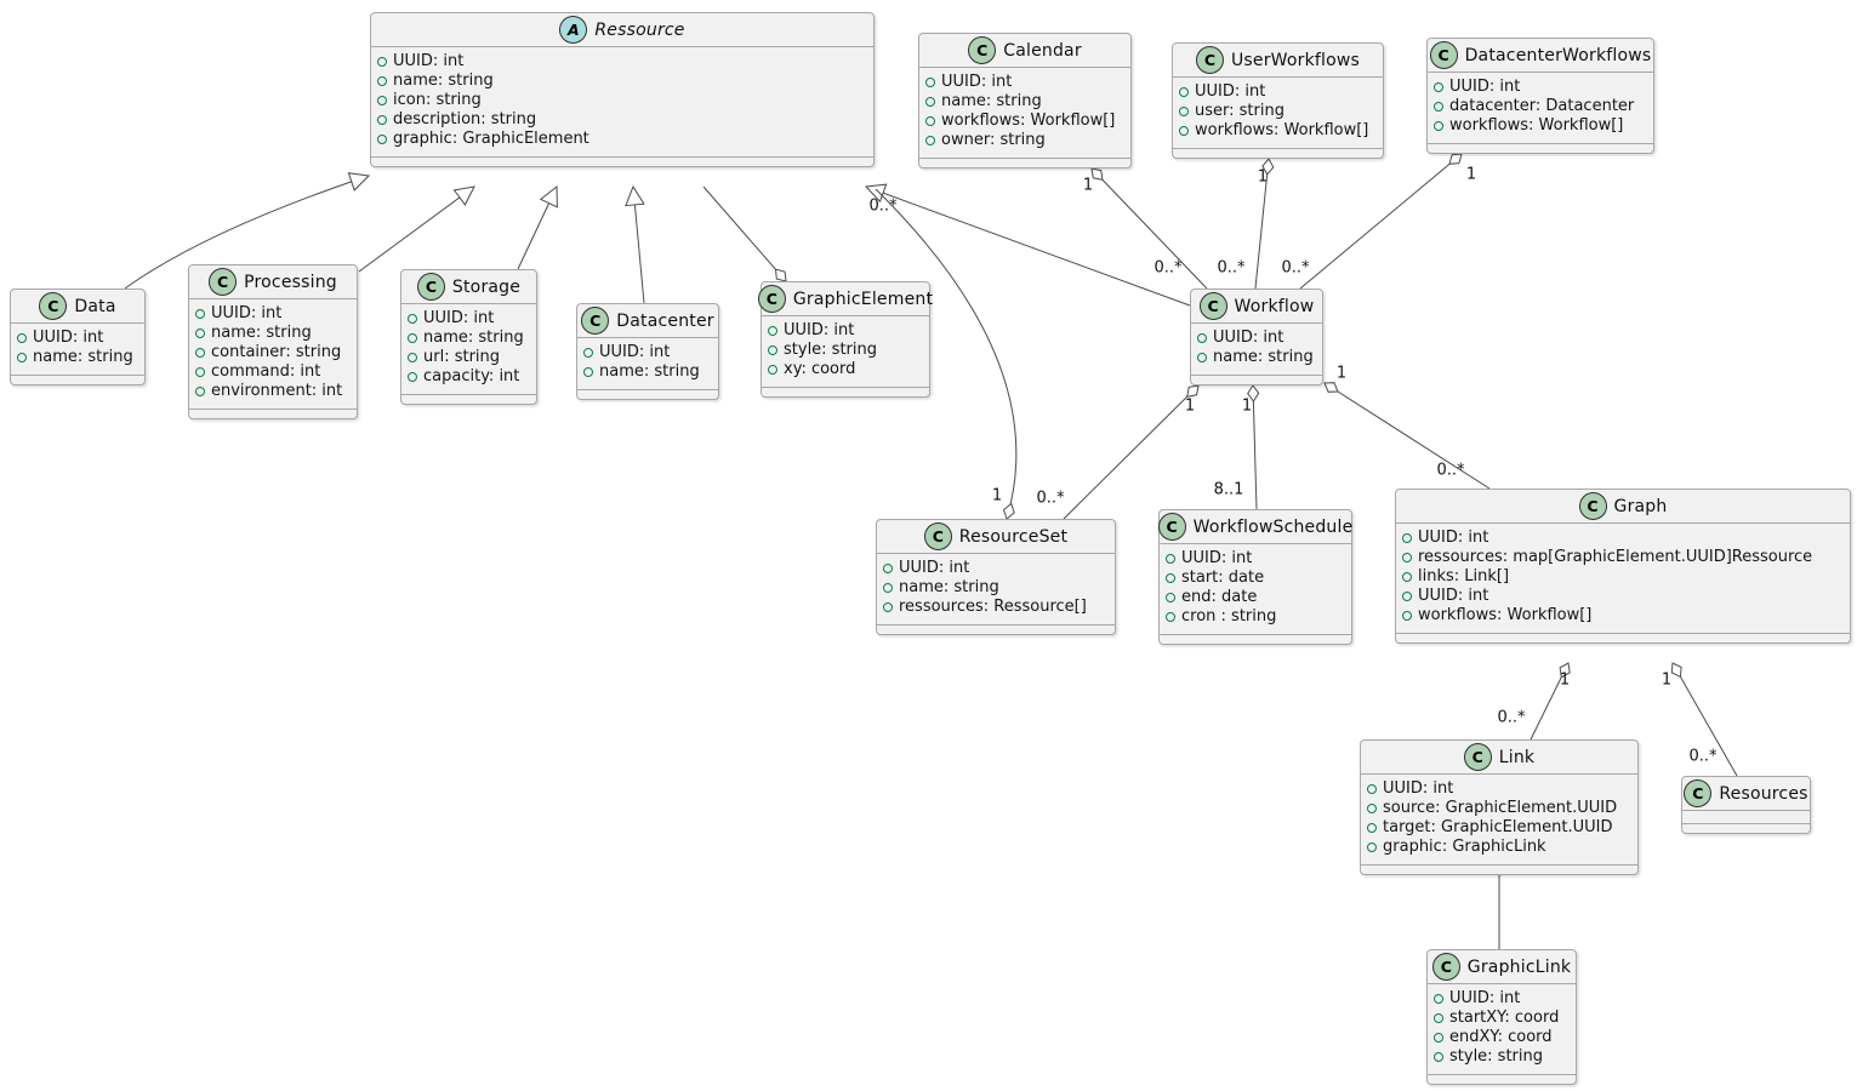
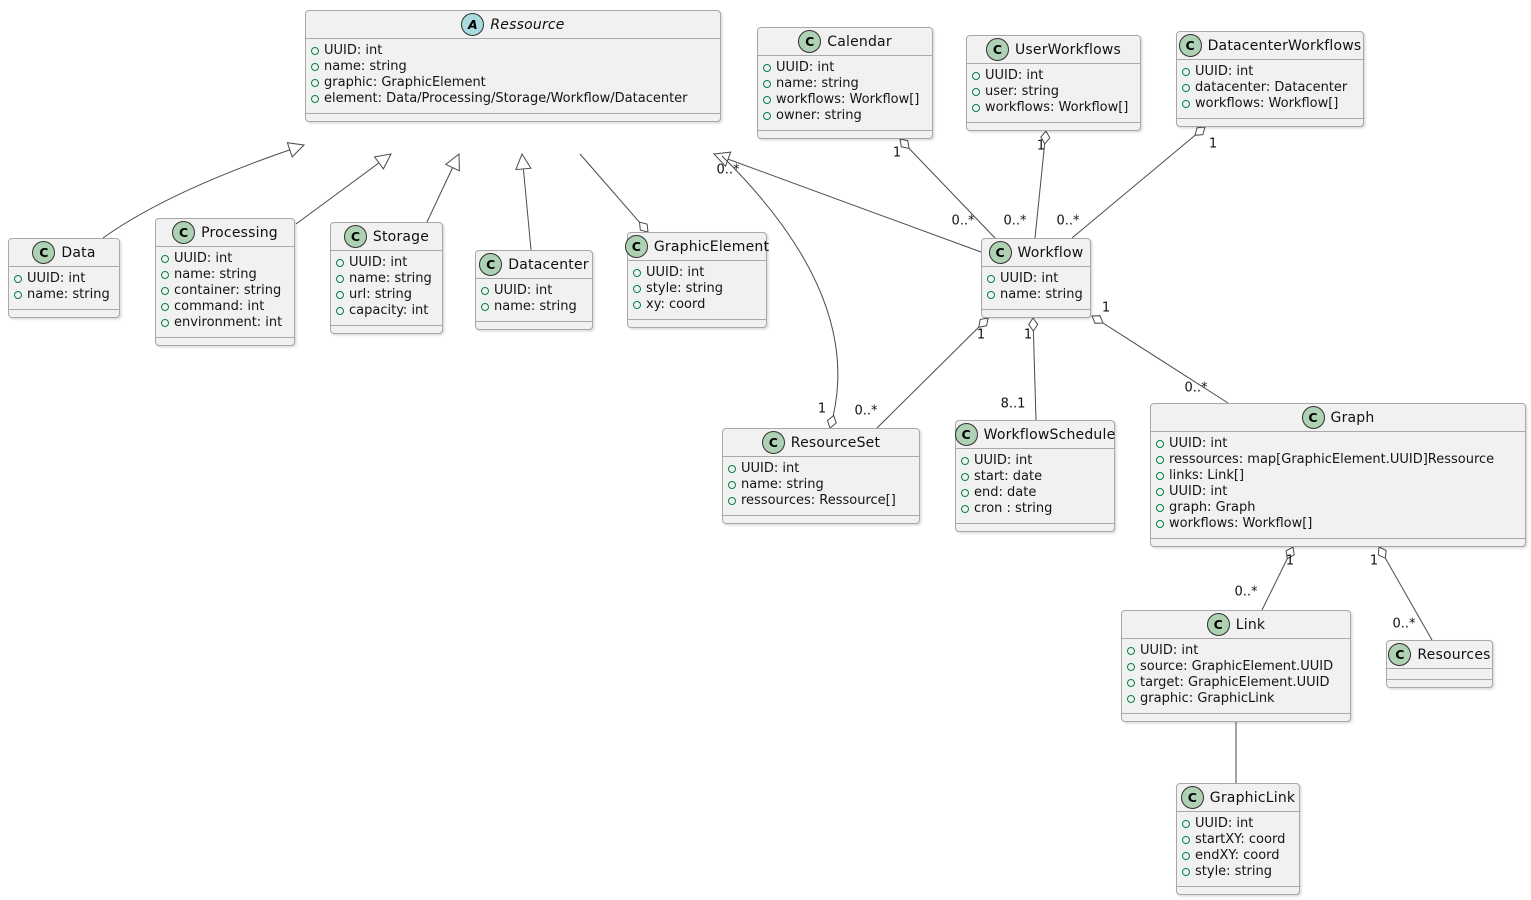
  0..*
  1
  1
  0..*
  1
  0..*
  1
  0..*
  1
  0..*
  1
  8..1
  1
  0..*
  1
  0..*
  1
  0..*
  A
  Ressource
  UUID: int
  name: string
- icon: string
- description: string
  graphic: GraphicElement
+ element: Data/Processing/Storage/Workflow/Datacenter
  C
  Data
  UUID: int
  name: string
  C
  Processing
  UUID: int
  name: string
  container: string
  command: int
  environment: int
  C
  Storage
  UUID: int
  name: string
  url: string
  capacity: int
  C
  Datacenter
  UUID: int
  name: string
  C
  GraphicElement
  UUID: int
  style: string
  xy: coord
  C
  Calendar
  UUID: int
  name: string
  workflows: Workflow[]
  owner: string
  C
  UserWorkflows
  UUID: int
  user: string
  workflows: Workflow[]
  C
  DatacenterWorkflows
  UUID: int
  datacenter: Datacenter
  workflows: Workflow[]
  C
  Workflow
  UUID: int
  name: string
  C
  ResourceSet
  UUID: int
  name: string
  ressources: Ressource[]
  C
  WorkflowSchedule
  UUID: int
  start: date
  end: date
  cron : string
  C
  Graph
  UUID: int
  ressources: map[GraphicElement.UUID]Ressource
  links: Link[]
  UUID: int
+ graph: Graph
  workflows: Workflow[]
  C
  Link
  UUID: int
  source: GraphicElement.UUID
  target: GraphicElement.UUID
  graphic: GraphicLink
  C
  Resources
  C
  GraphicLink
  UUID: int
  startXY: coord
  endXY: coord
  style: string
